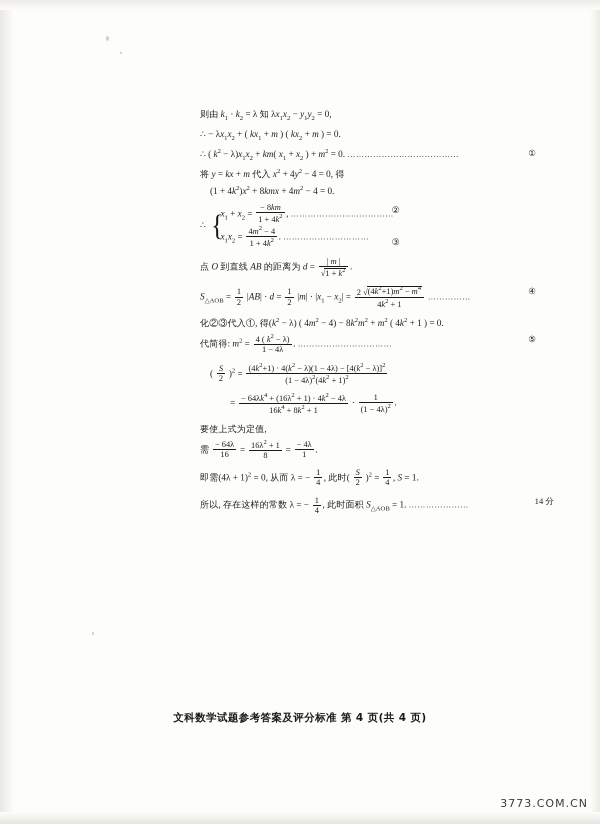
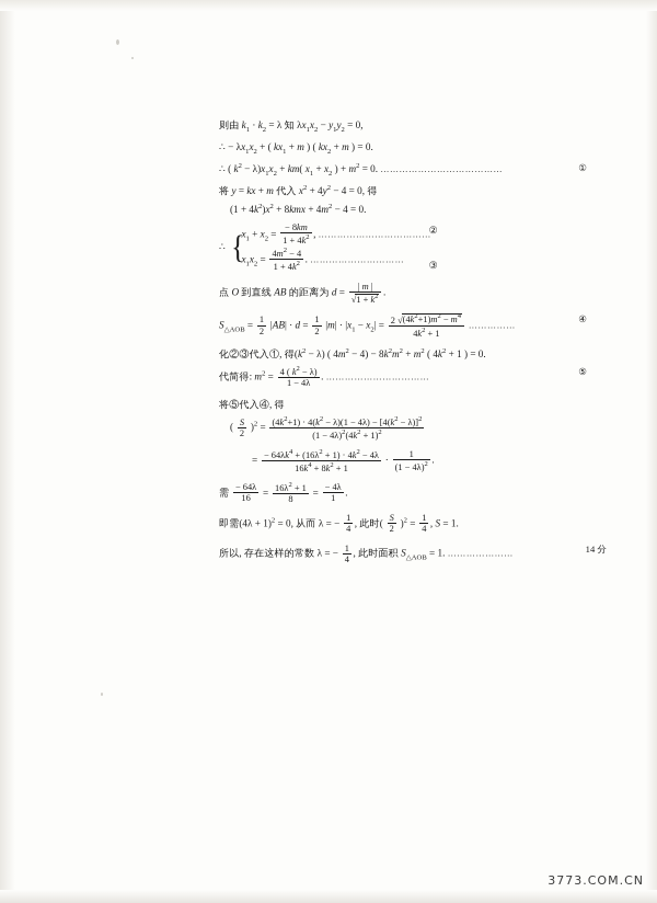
  则由 k · k = λ 知 λx x − y y = 0,
  ∴ − λx x + ( kx + m ) ( kx + m ) = 0.
  ∴ ( k − λ)x x + km( x + x ) + m = 0. …………………………………
  ①
  将 y = kx + m 代入 x + 4y − 4 = 0, 得
  (1 + 4k )x + 8kmx + 4m − 4 = 0.
  ∴
  {
  − 8km
  1 + 4k
  , ………………………………
  ②
  4m − 4
  1 + 4k
  . …………………………
  ③
  点 O 到直线 AB 的距离为 d =
  | m |
  √1 + k
  .
  1
  2
  |AB| · d =
  1
  2
  |m| · |x − x | =
  2 √(4k +1)m − m
  4k + 1
  ……………
  ④
  化②③代入①, 得(k − λ) ( 4m − 4) − 8k m + m ( 4k + 1 ) = 0.
  代简得: m =
  4 ( k − λ)
  1 − 4λ
  . ……………………………
  ⑤
+ 将⑤代入④, 得
  (
  S
  2
  (4k +1) · 4(k − λ)(1 − 4λ) − [4(k − λ)]
  (1 − 4λ) (4k + 1)
  =
  − 64λk + (16λ + 1) · 4k − 4λ
  16k + 8k + 1
  ·
  1
  (1 − 4λ)
  .
- 要使上式为定值,
  需
  − 64λ
  16
  =
  16λ + 1
  8
  =
  − 4λ
  1
  .
  即需(4λ + 1) = 0, 从而 λ = −
  1
  4
  , 此时(
  S
  2
  1
  4
  , S = 1.
  所以, 存在这样的常数 λ = −
  1
  4
  , 此时面积 S = 1. …………………
  14 分
- 文科数学试题参考答案及评分标准 第 4 页(共 4 页)
  3773.COM.CN
